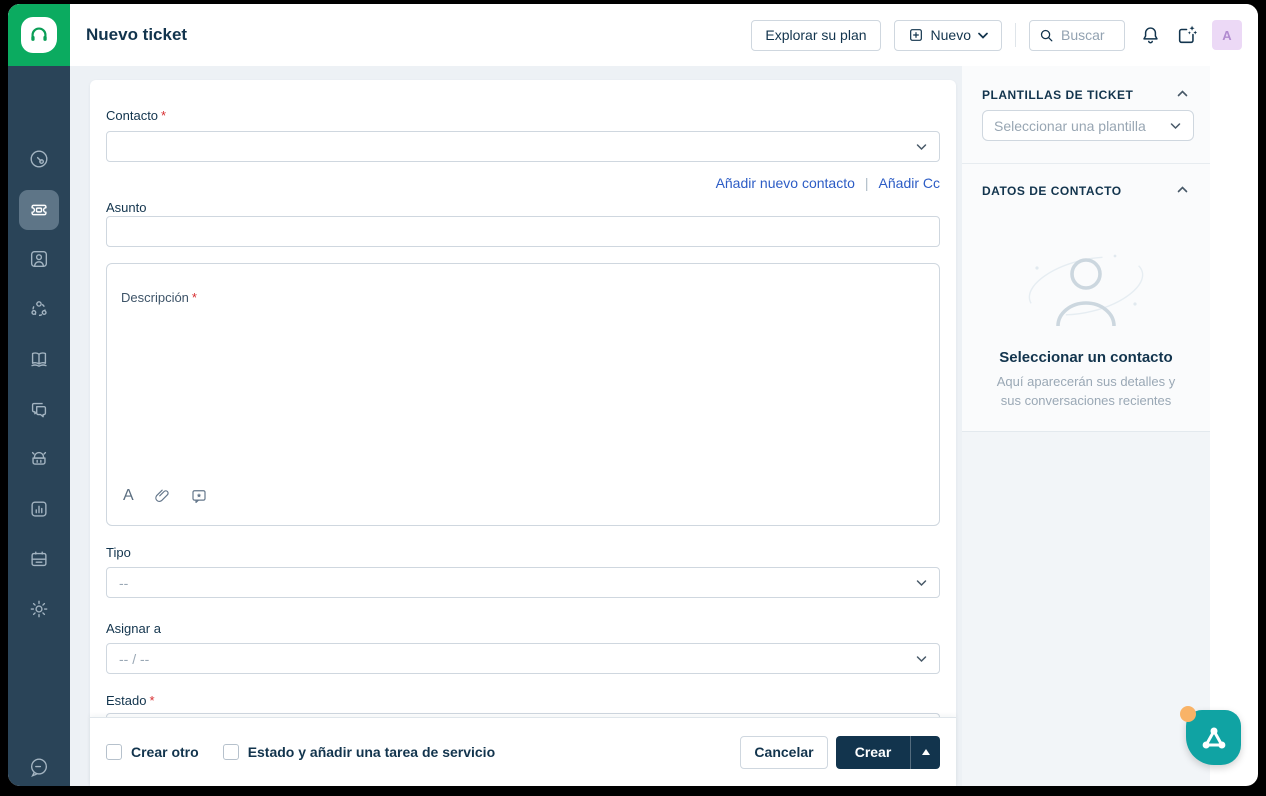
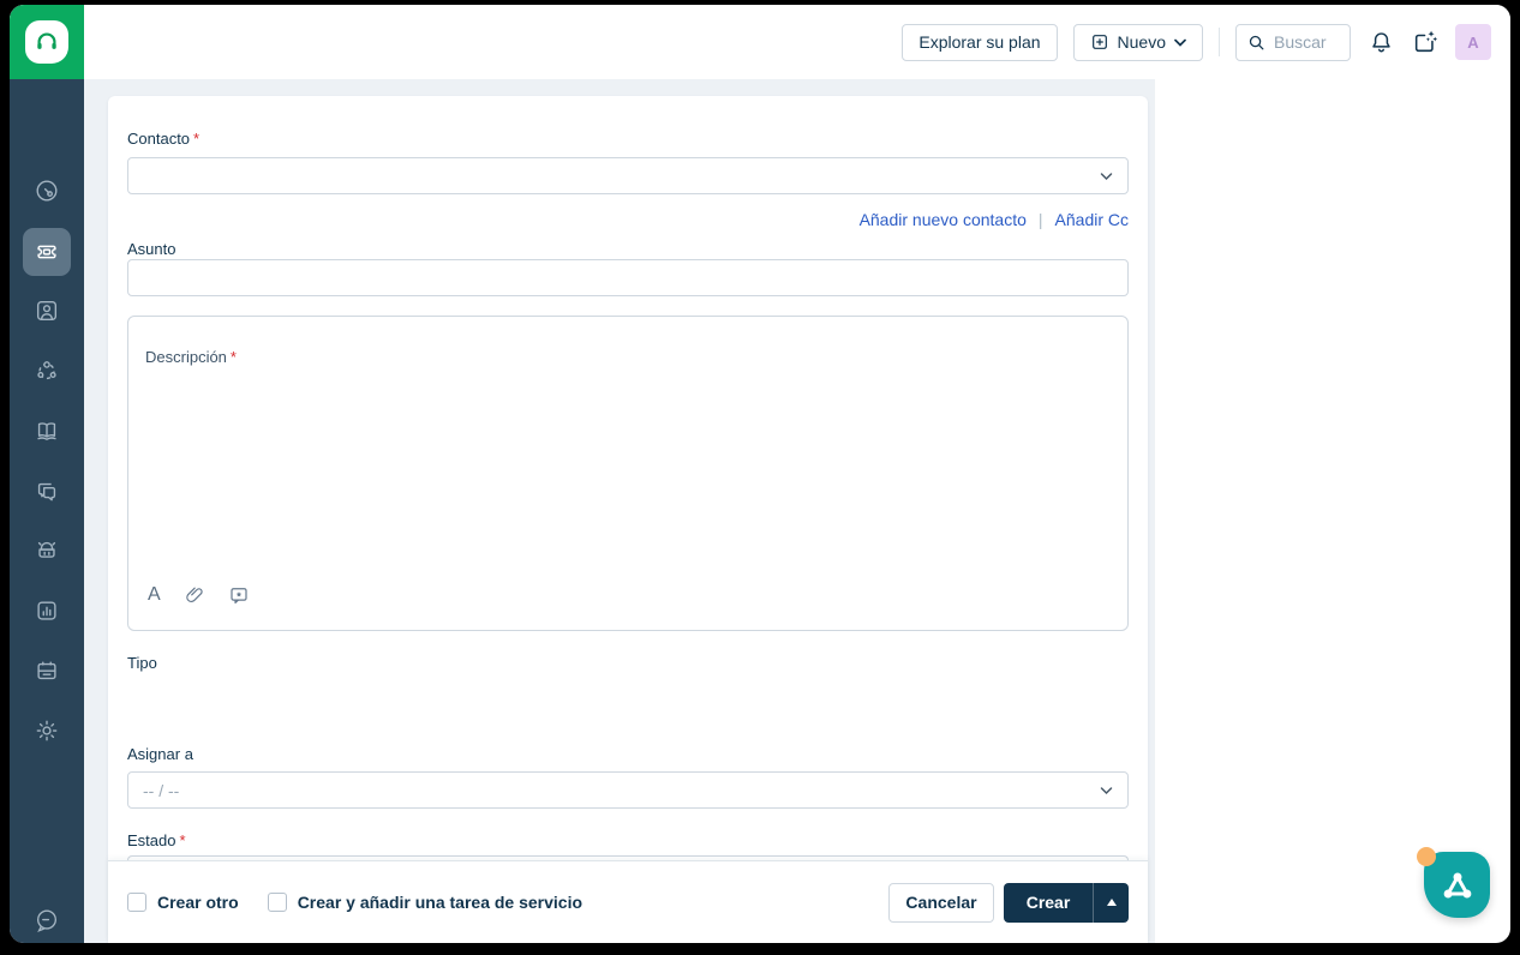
- Nuevo ticket
  Explorar su plan
  Nuevo
  Buscar
  A
  Contacto *
  Añadir nuevo contacto
  |
  Añadir Cc
  Asunto
  Descripción *
  A
  Tipo
- --
  Asignar a
  -- / --
  Estado *
  Crear otro
- Estado y añadir una tarea de servicio
+ Crear y añadir una tarea de servicio
  Cancelar
  Crear
- PLANTILLAS DE TICKET
- Seleccionar una plantilla
- DATOS DE CONTACTO
- Seleccionar un contacto
- Aquí aparecerán sus detalles y
- sus conversaciones recientes
